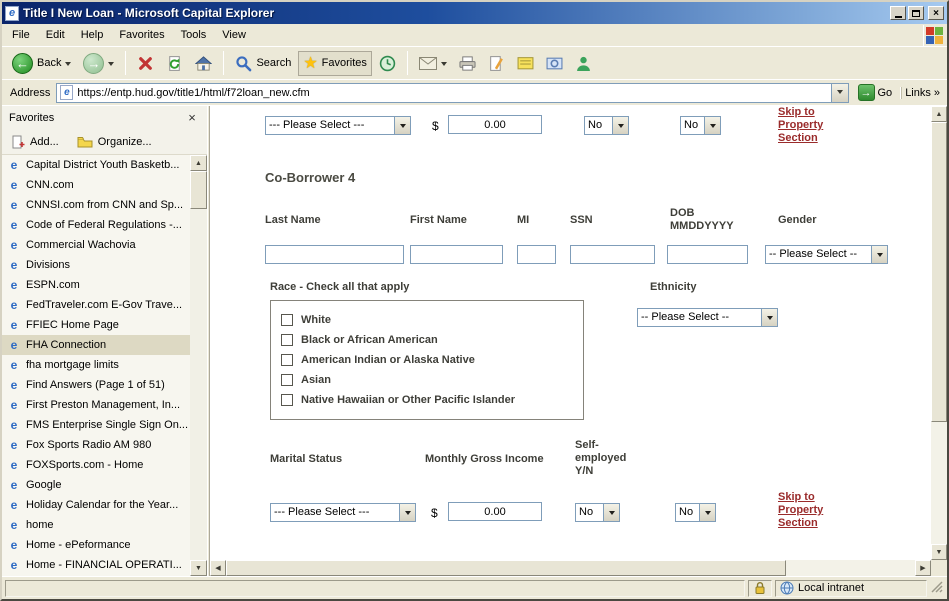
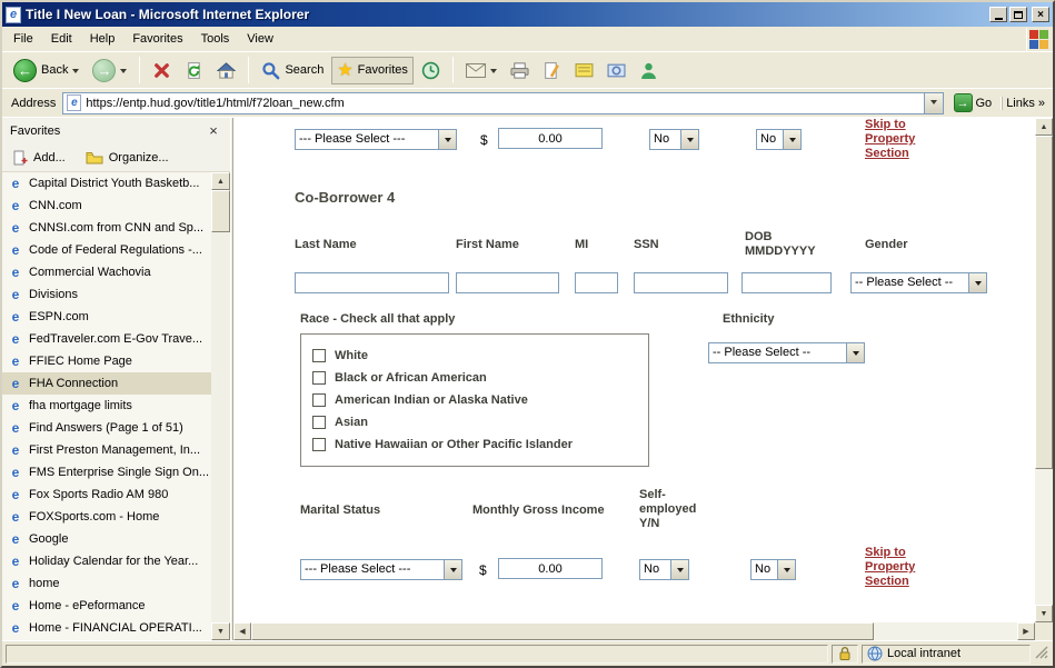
  e
- Title I New Loan - Microsoft Capital Explorer
+ Title I New Loan - Microsoft Internet Explorer
  ×
  File
  Edit
  Help
  Favorites
  Tools
  View
  ←
  Back
  →
  Search
  ★
  Favorites
  Address
  e
  https://entp.hud.gov/title1/html/f72loan_new.cfm
  →
  Go
  Links
  »
  Favorites
  ×
  Add...
  Organize...
  e
  Capital District Youth Basketb...
  e
  CNN.com
  e
  CNNSI.com from CNN and Sp...
  e
  Code of Federal Regulations -...
  e
  Commercial Wachovia
  e
  Divisions
  e
  ESPN.com
  e
  FedTraveler.com E-Gov Trave...
  e
  FFIEC Home Page
  e
  FHA Connection
  e
  fha mortgage limits
  e
  Find Answers (Page 1 of 51)
  e
  First Preston Management, In...
  e
  FMS Enterprise Single Sign On...
  e
  Fox Sports Radio AM 980
  e
  FOXSports.com - Home
  e
  Google
  e
  Holiday Calendar for the Year...
  e
  home
  e
  Home - ePeformance
  e
  Home - FINANCIAL OPERATI...
  --- Please Select ---
  $
  0.00
  No
  No
  Skip to Property Section
  Co-Borrower 4
  Last Name
  First Name
  MI
  SSN
  DOB
  MMDDYYYY
  Gender
  -- Please Select --
  Race - Check all that apply
  Ethnicity
  White
  Black or African American
  American Indian or Alaska Native
  Asian
  Native Hawaiian or Other Pacific Islander
  -- Please Select --
  Marital Status
  Monthly Gross Income
  Self-employed Y/N
  --- Please Select ---
  $
  0.00
  No
  No
  Skip to Property Section
  Local intranet
